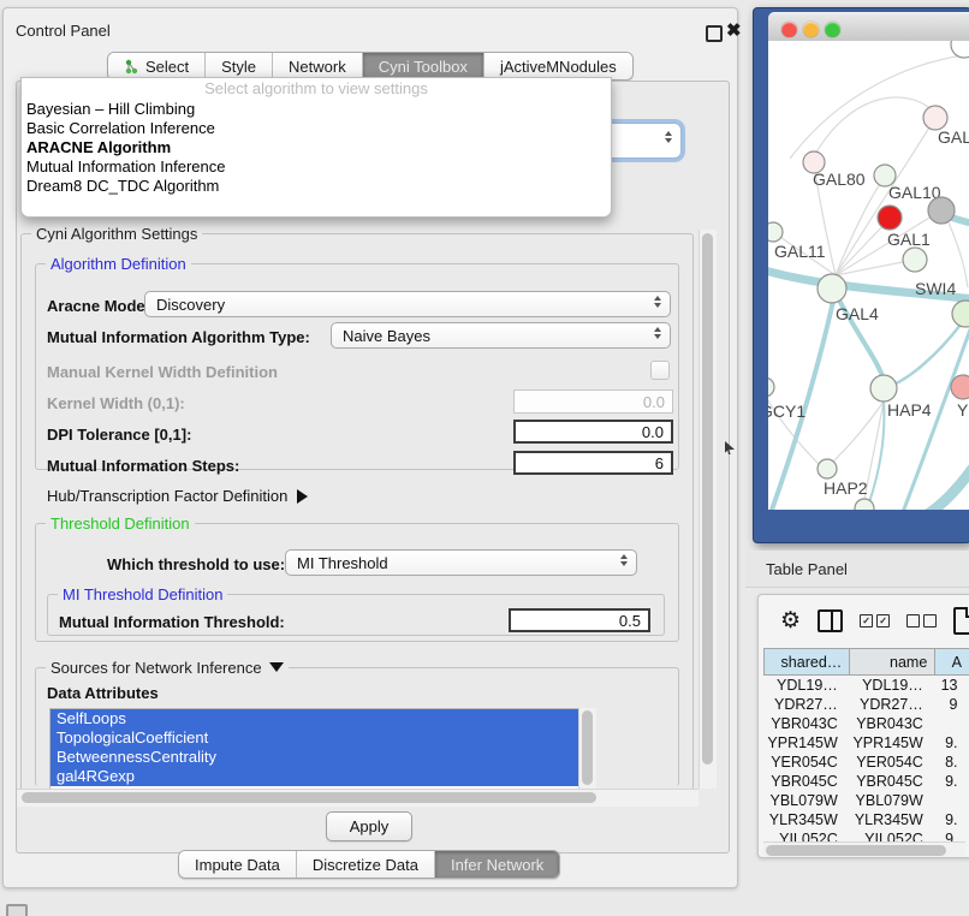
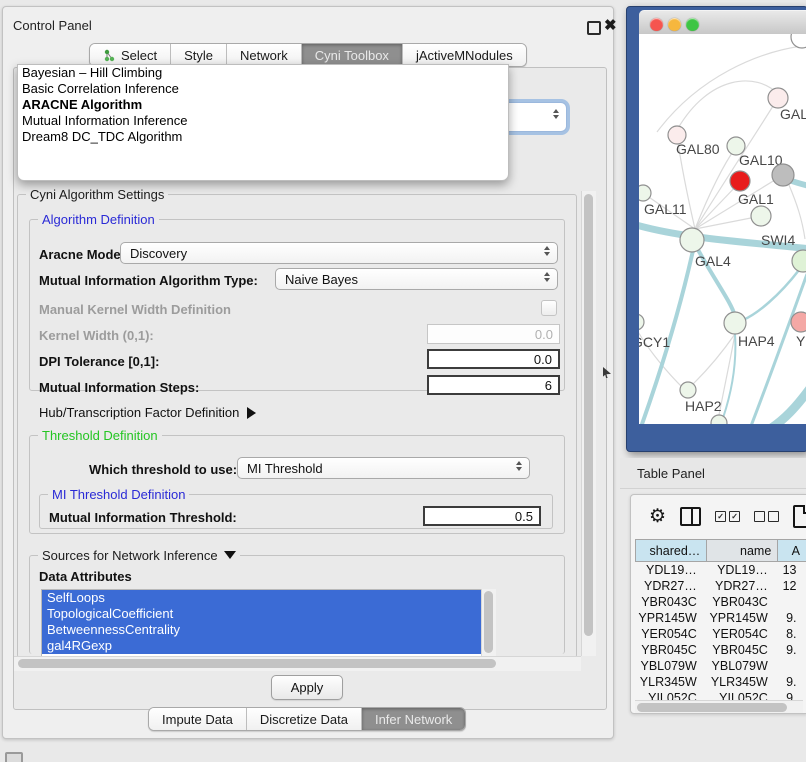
  Control Panel
  ✖
  Select
  Style
  Network
  Cyni Toolbox
  jActiveMNodules
  Cyni Algorithm Settings
  Algorithm Definition
  Aracne Mode
  Discovery
  Mutual Information Algorithm Type:
  Naive Bayes
  Manual Kernel Width Definition
  Kernel Width (0,1):
  0.0
  DPI Tolerance [0,1]:
  0.0
  Mutual Information Steps:
  6
  Hub/Transcription Factor Definition
  Threshold Definition
  Which threshold to use:
  MI Threshold
  MI Threshold Definition
  Mutual Information Threshold:
  0.5
  Sources for Network Inference
  Data Attributes
  SelfLoops
  TopologicalCoefficient
  BetweennessCentrality
  gal4RGexp
  Apply
  Impute Data
  Discretize Data
  Infer Network
- Select algorithm to view settings
  Bayesian – Hill Climbing
  Basic Correlation Inference
  ARACNE Algorithm
  Mutual Information Inference
  Dream8 DC_TDC Algorithm
  GAL
  GAL80
  GAL10
  GAL11
  GAL1
  SWI4
  GAL4
  CY1
  HAP4
  Y
  HAP2
  Table Panel
  ⚙
  ✓
  ✓
  shared…	name	A
  YDL19…	YDL19…	13
- YDR27…	YDR27…	9
+ YDR27…	YDR27…	12
  YBR043C	YBR043C
  YPR145W	YPR145W	9.
  YER054C	YER054C	8.
  YBR045C	YBR045C	9.
  YBL079W	YBL079W
  YLR345W	YLR345W	9.
  YIL052C	YIL052C	9.
